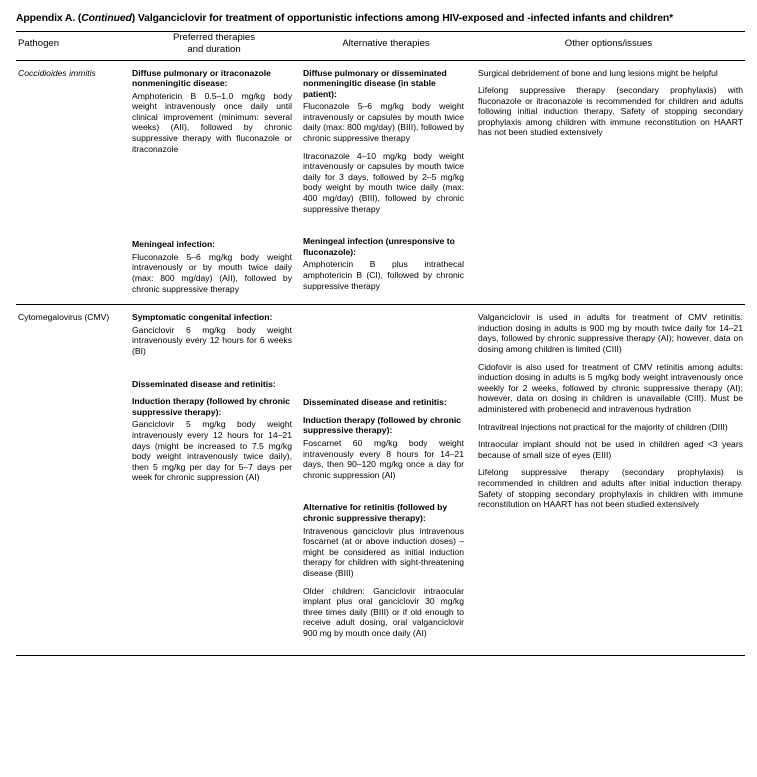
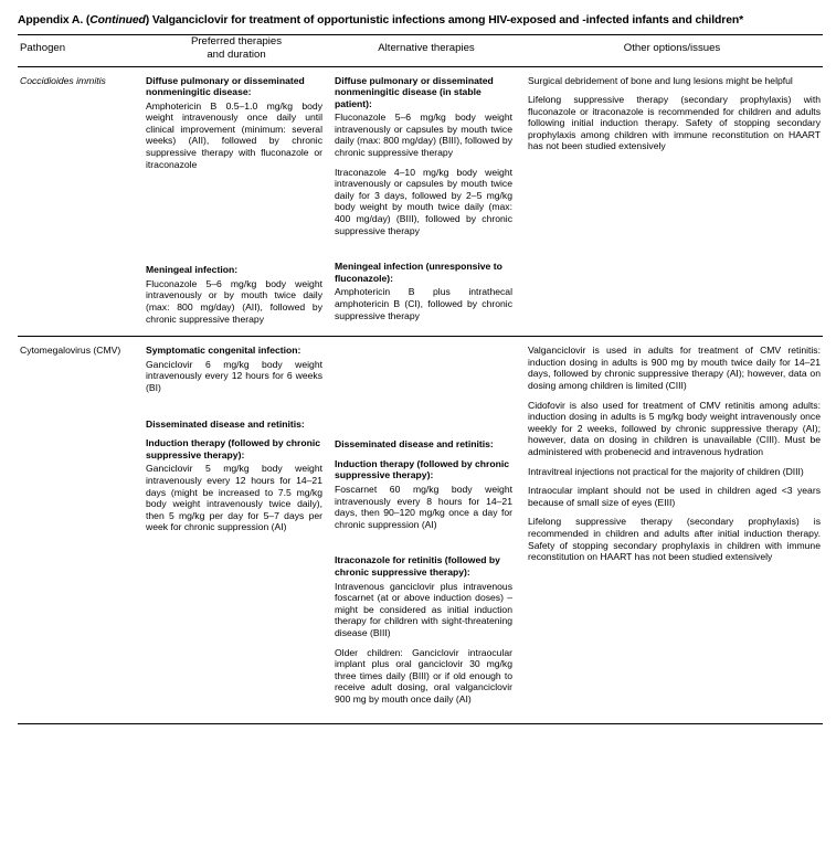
  Appendix A. (Continued) Valganciclovir for treatment of opportunistic infections among HIV-exposed and -infected infants and children*
  Pathogen	Preferred therapies and duration	Alternative therapies	Other options/issues
- Coccidioides immitis	Diffuse pulmonary or itraconazole nonmeningitic disease:Amphotericin B 0.5–1.0 mg/kg body weight intravenously once daily until clinical improvement (minimum: several weeks) (AII), followed by chronic suppressive therapy with fluconazole or itraconazoleMeningeal infection:Fluconazole 5–6 mg/kg body weight intravenously or by mouth twice daily (max: 800 mg/day) (AII), followed by chronic suppressive therapy	Diffuse pulmonary or disseminated nonmeningitic disease (in stable patient):Fluconazole 5–6 mg/kg body weight intravenously or capsules by mouth twice daily (max: 800 mg/day) (BIII), followed by chronic suppressive therapyItraconazole 4–10 mg/kg body weight intravenously or capsules by mouth twice daily for 3 days, followed by 2–5 mg/kg body weight by mouth twice daily (max: 400 mg/day) (BIII), followed by chronic suppressive therapyMeningeal infection (unresponsive to fluconazole):Amphotericin B plus intrathecal amphotericin B (CI), followed by chronic suppressive therapy	Surgical debridement of bone and lung lesions might be helpfulLifelong suppressive therapy (secondary prophylaxis) with fluconazole or itraconazole is recommended for children and adults following initial induction therapy. Safety of stopping secondary prophylaxis among children with immune reconstitution on HAART has not been studied extensively
+ Coccidioides immitis	Diffuse pulmonary or disseminated nonmeningitic disease:Amphotericin B 0.5–1.0 mg/kg body weight intravenously once daily until clinical improvement (minimum: several weeks) (AII), followed by chronic suppressive therapy with fluconazole or itraconazoleMeningeal infection:Fluconazole 5–6 mg/kg body weight intravenously or by mouth twice daily (max: 800 mg/day) (AII), followed by chronic suppressive therapy	Diffuse pulmonary or disseminated nonmeningitic disease (in stable patient):Fluconazole 5–6 mg/kg body weight intravenously or capsules by mouth twice daily (max: 800 mg/day) (BIII), followed by chronic suppressive therapyItraconazole 4–10 mg/kg body weight intravenously or capsules by mouth twice daily for 3 days, followed by 2–5 mg/kg body weight by mouth twice daily (max: 400 mg/day) (BIII), followed by chronic suppressive therapyMeningeal infection (unresponsive to fluconazole):Amphotericin B plus intrathecal amphotericin B (CI), followed by chronic suppressive therapy	Surgical debridement of bone and lung lesions might be helpfulLifelong suppressive therapy (secondary prophylaxis) with fluconazole or itraconazole is recommended for children and adults following initial induction therapy. Safety of stopping secondary prophylaxis among children with immune reconstitution on HAART has not been studied extensively
- Cytomegalovirus (CMV)	Symptomatic congenital infection:Ganciclovir 6 mg/kg body weight intravenously every 12 hours for 6 weeks (BI)Disseminated disease and retinitis:Induction therapy (followed by chronic suppressive therapy):Ganciclovir 5 mg/kg body weight intravenously every 12 hours for 14–21 days (might be increased to 7.5 mg/kg body weight intravenously twice daily), then 5 mg/kg per day for 5–7 days per week for chronic suppression (AI)	Disseminated disease and retinitis:Induction therapy (followed by chronic suppressive therapy):Foscarnet 60 mg/kg body weight intravenously every 8 hours for 14–21 days, then 90–120 mg/kg once a day for chronic suppression (AI)Alternative for retinitis (followed by chronic suppressive therapy):Intravenous ganciclovir plus intravenous foscarnet (at or above induction doses) – might be considered as initial induction therapy for children with sight-threatening disease (BIII)Older children: Ganciclovir intraocular implant plus oral ganciclovir 30 mg/kg three times daily (BIII) or if old enough to receive adult dosing, oral valganciclovir 900 mg by mouth once daily (AI)	Valganciclovir is used in adults for treatment of CMV retinitis: induction dosing in adults is 900 mg by mouth twice daily for 14–21 days, followed by chronic suppressive therapy (AI); however, data on dosing among children is limited (CIII)Cidofovir is also used for treatment of CMV retinitis among adults: induction dosing in adults is 5 mg/kg body weight intravenously once weekly for 2 weeks, followed by chronic suppressive therapy (AI); however, data on dosing in children is unavailable (CIII). Must be administered with probenecid and intravenous hydrationIntravitreal injections not practical for the majority of children (DIII)Intraocular implant should not be used in children aged <3 years because of small size of eyes (EIII)Lifelong suppressive therapy (secondary prophylaxis) is recommended in children and adults after initial induction therapy. Safety of stopping secondary prophylaxis in children with immune reconstitution on HAART has not been studied extensively
+ Cytomegalovirus (CMV)	Symptomatic congenital infection:Ganciclovir 6 mg/kg body weight intravenously every 12 hours for 6 weeks (BI)Disseminated disease and retinitis:Induction therapy (followed by chronic suppressive therapy):Ganciclovir 5 mg/kg body weight intravenously every 12 hours for 14–21 days (might be increased to 7.5 mg/kg body weight intravenously twice daily), then 5 mg/kg per day for 5–7 days per week for chronic suppression (AI)	Disseminated disease and retinitis:Induction therapy (followed by chronic suppressive therapy):Foscarnet 60 mg/kg body weight intravenously every 8 hours for 14–21 days, then 90–120 mg/kg once a day for chronic suppression (AI)Itraconazole for retinitis (followed by chronic suppressive therapy):Intravenous ganciclovir plus intravenous foscarnet (at or above induction doses) – might be considered as initial induction therapy for children with sight-threatening disease (BIII)Older children: Ganciclovir intraocular implant plus oral ganciclovir 30 mg/kg three times daily (BIII) or if old enough to receive adult dosing, oral valganciclovir 900 mg by mouth once daily (AI)	Valganciclovir is used in adults for treatment of CMV retinitis: induction dosing in adults is 900 mg by mouth twice daily for 14–21 days, followed by chronic suppressive therapy (AI); however, data on dosing among children is limited (CIII)Cidofovir is also used for treatment of CMV retinitis among adults: induction dosing in adults is 5 mg/kg body weight intravenously once weekly for 2 weeks, followed by chronic suppressive therapy (AI); however, data on dosing in children is unavailable (CIII). Must be administered with probenecid and intravenous hydrationIntravitreal injections not practical for the majority of children (DIII)Intraocular implant should not be used in children aged <3 years because of small size of eyes (EIII)Lifelong suppressive therapy (secondary prophylaxis) is recommended in children and adults after initial induction therapy. Safety of stopping secondary prophylaxis in children with immune reconstitution on HAART has not been studied extensively
